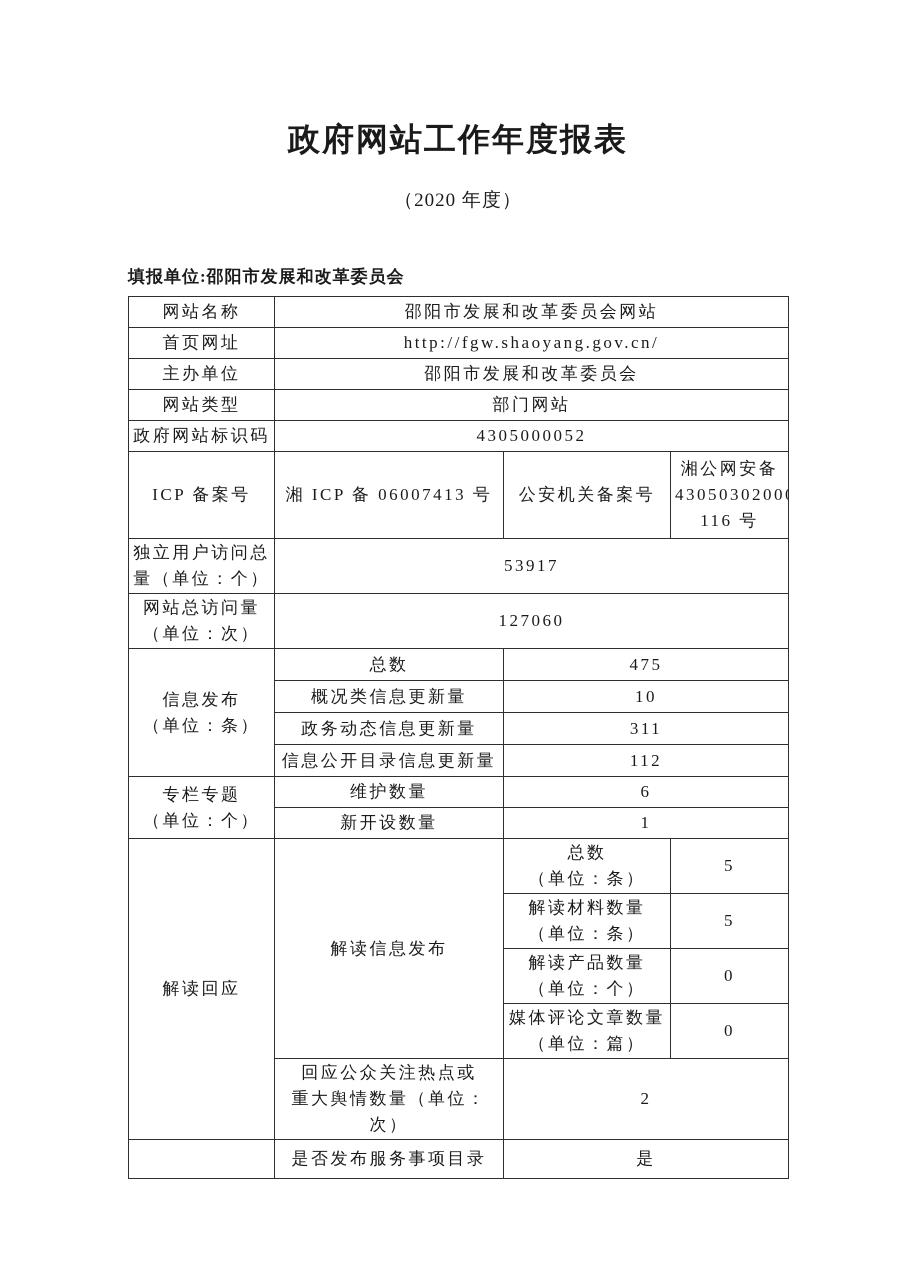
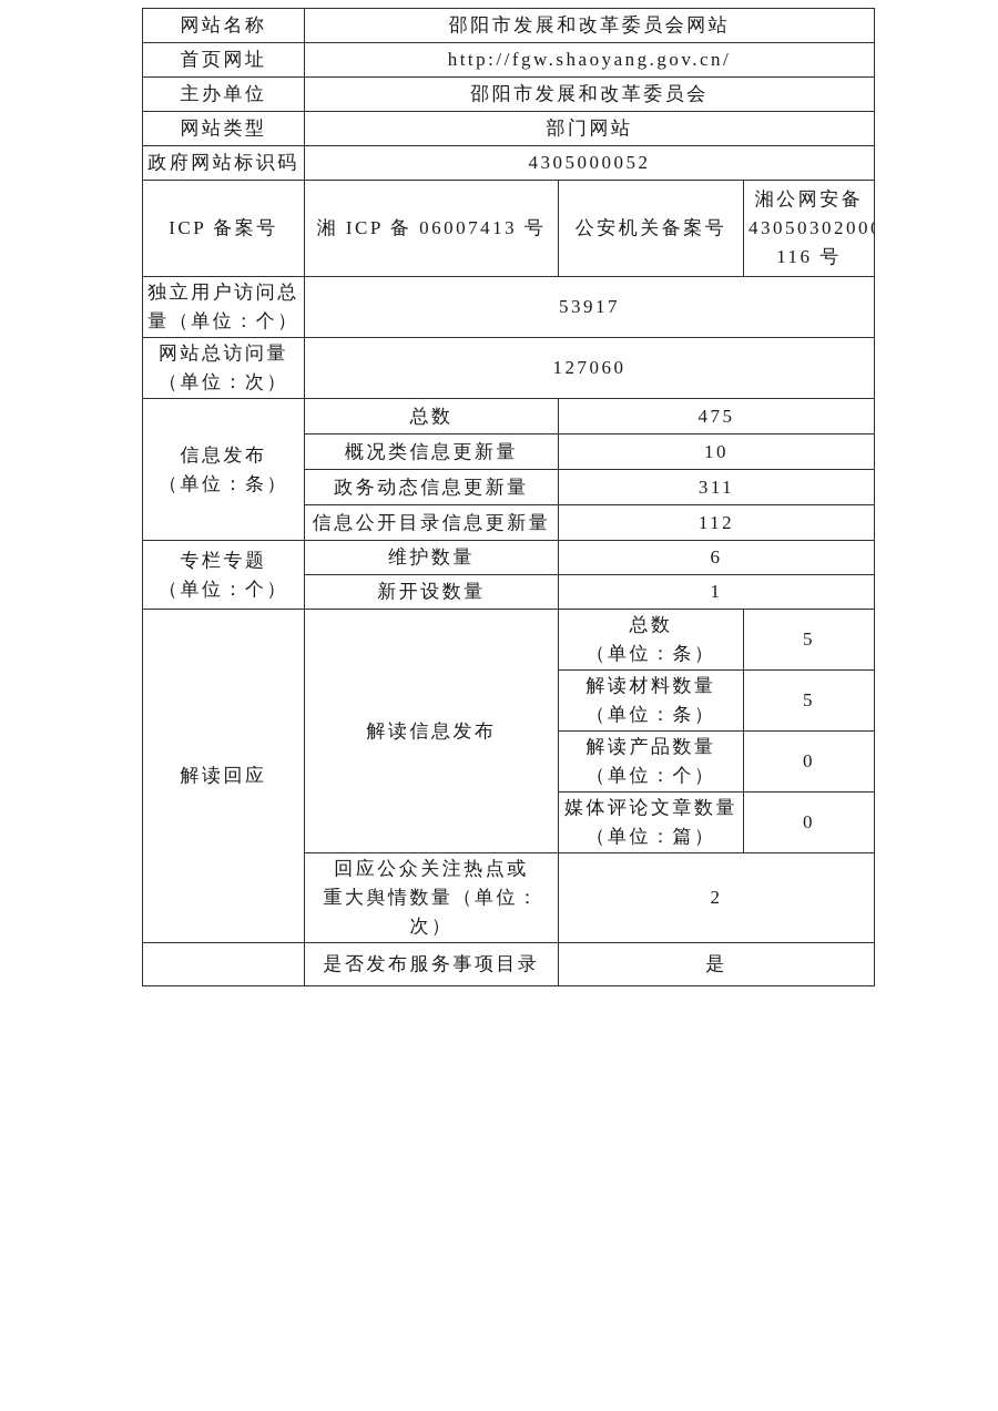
- 政府网站工作年度报表
- （2020 年度）
- 填报单位:邵阳市发展和改革委员会
  网站名称	邵阳市发展和改革委员会网站
  首页网址	http://fgw.shaoyang.gov.cn/
  主办单位	邵阳市发展和改革委员会
  网站类型	部门网站
  政府网站标识码	4305000052
  ICP 备案号	湘 ICP 备 06007413 号	公安机关备案号	湘公网安备 4305030200 116 号
  独立用户访问总 量（单位：个）	53917
  网站总访问量 （单位：次）	127060
  信息发布 （单位：条）	总数	475
  概况类信息更新量	10
  政务动态信息更新量	311
  信息公开目录信息更新量	112
  专栏专题 （单位：个）	维护数量	6
  新开设数量	1
  解读回应	解读信息发布	总数 （单位：条）	5
  解读材料数量 （单位：条）	5
  解读产品数量 （单位：个）	0
  媒体评论文章数量 （单位：篇）	0
  回应公众关注热点或 重大舆情数量（单位： 次）	2
  	是否发布服务事项目录	是
